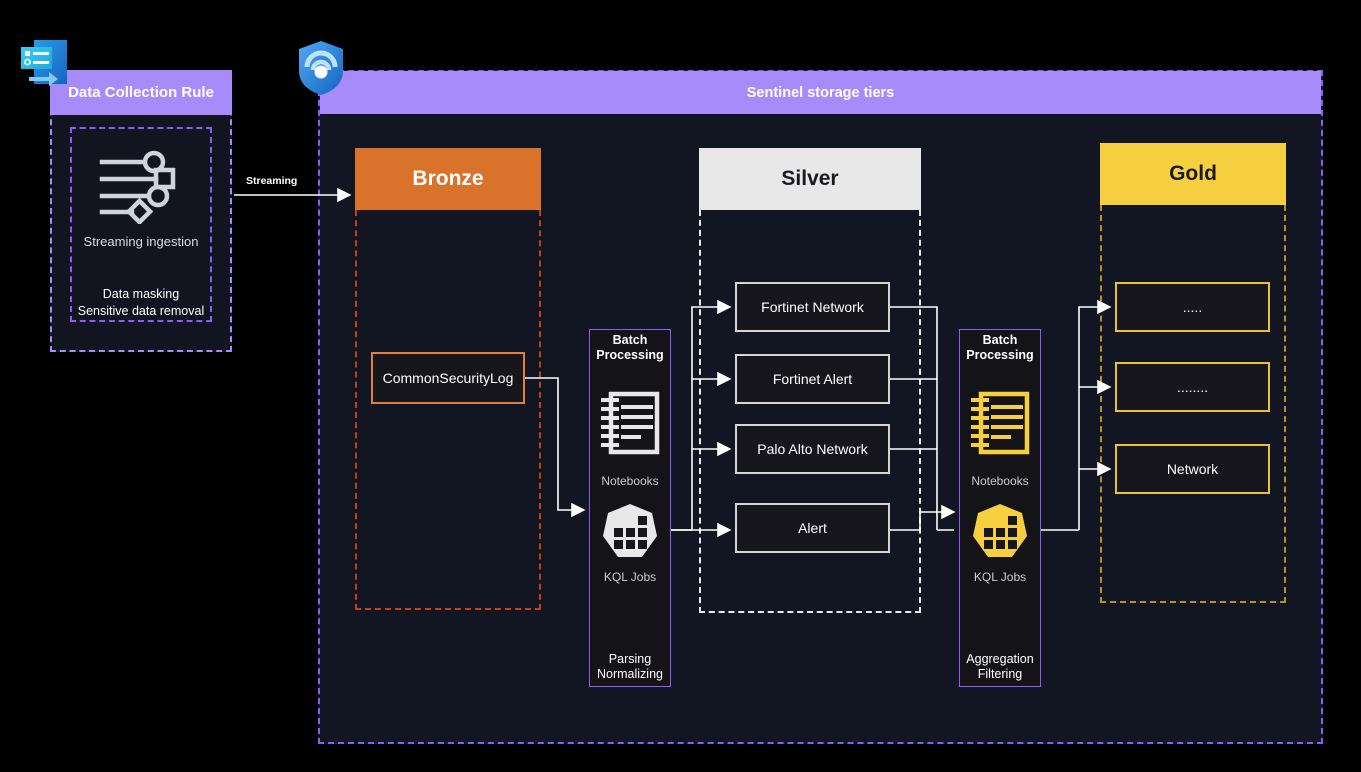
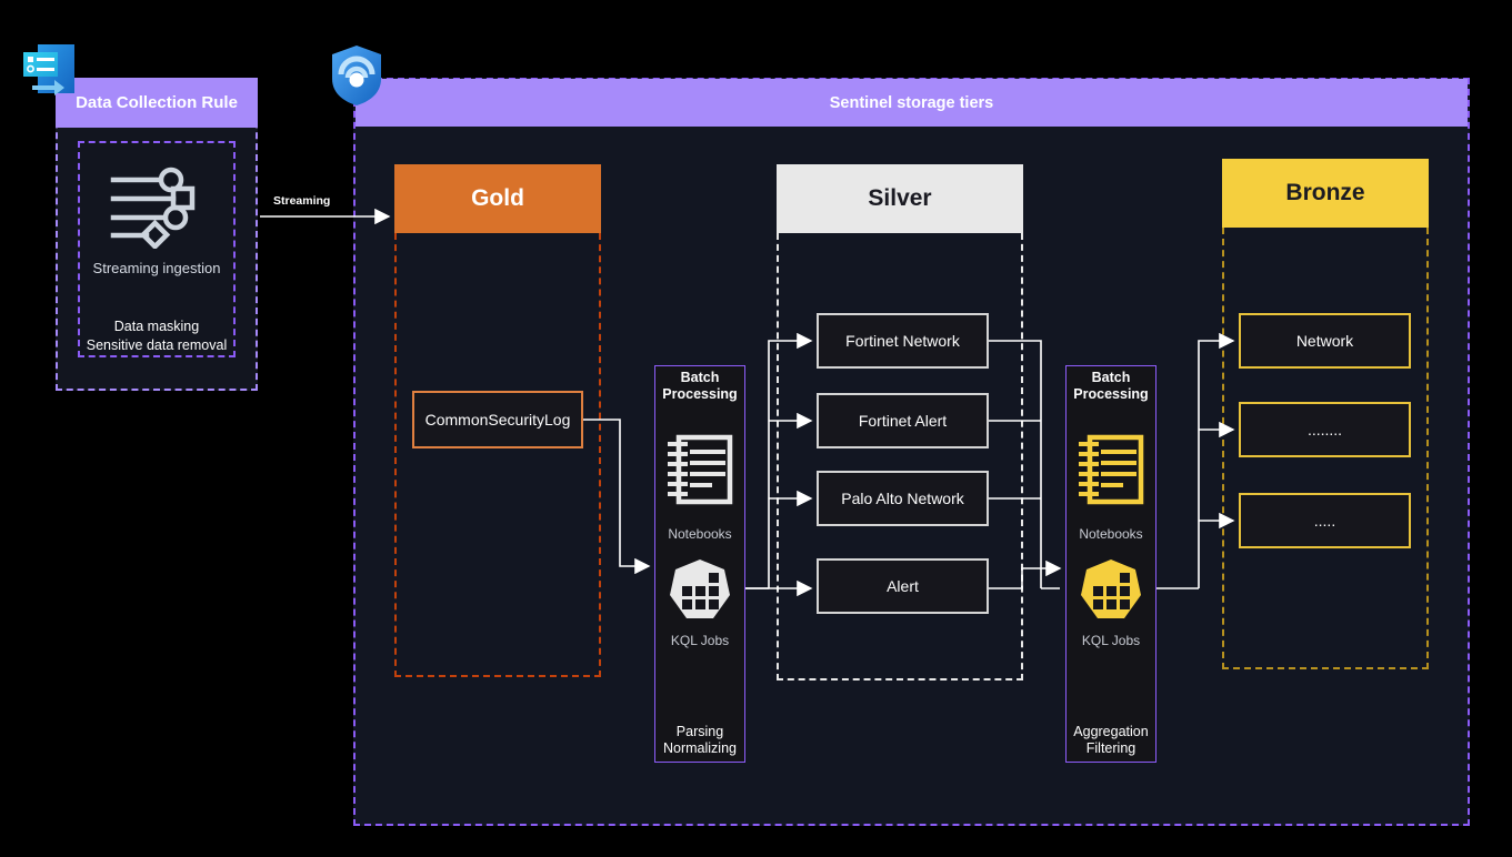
  Data Collection Rule
  Streaming ingestion
  Data masking
  Sensitive data removal
  Sentinel storage tiers
- Bronze
+ Gold
  Silver
- Gold
+ Bronze
  CommonSecurityLog
  Fortinet Network
  Fortinet Alert
  Palo Alto Network
  Alert
- .....
+ Network
  ........
- Network
+ .....
  Batch
  Processing
  Notebooks
  KQL Jobs
  Parsing
  Normalizing
  Batch
  Processing
  Notebooks
  KQL Jobs
  Aggregation
  Filtering
  Streaming
